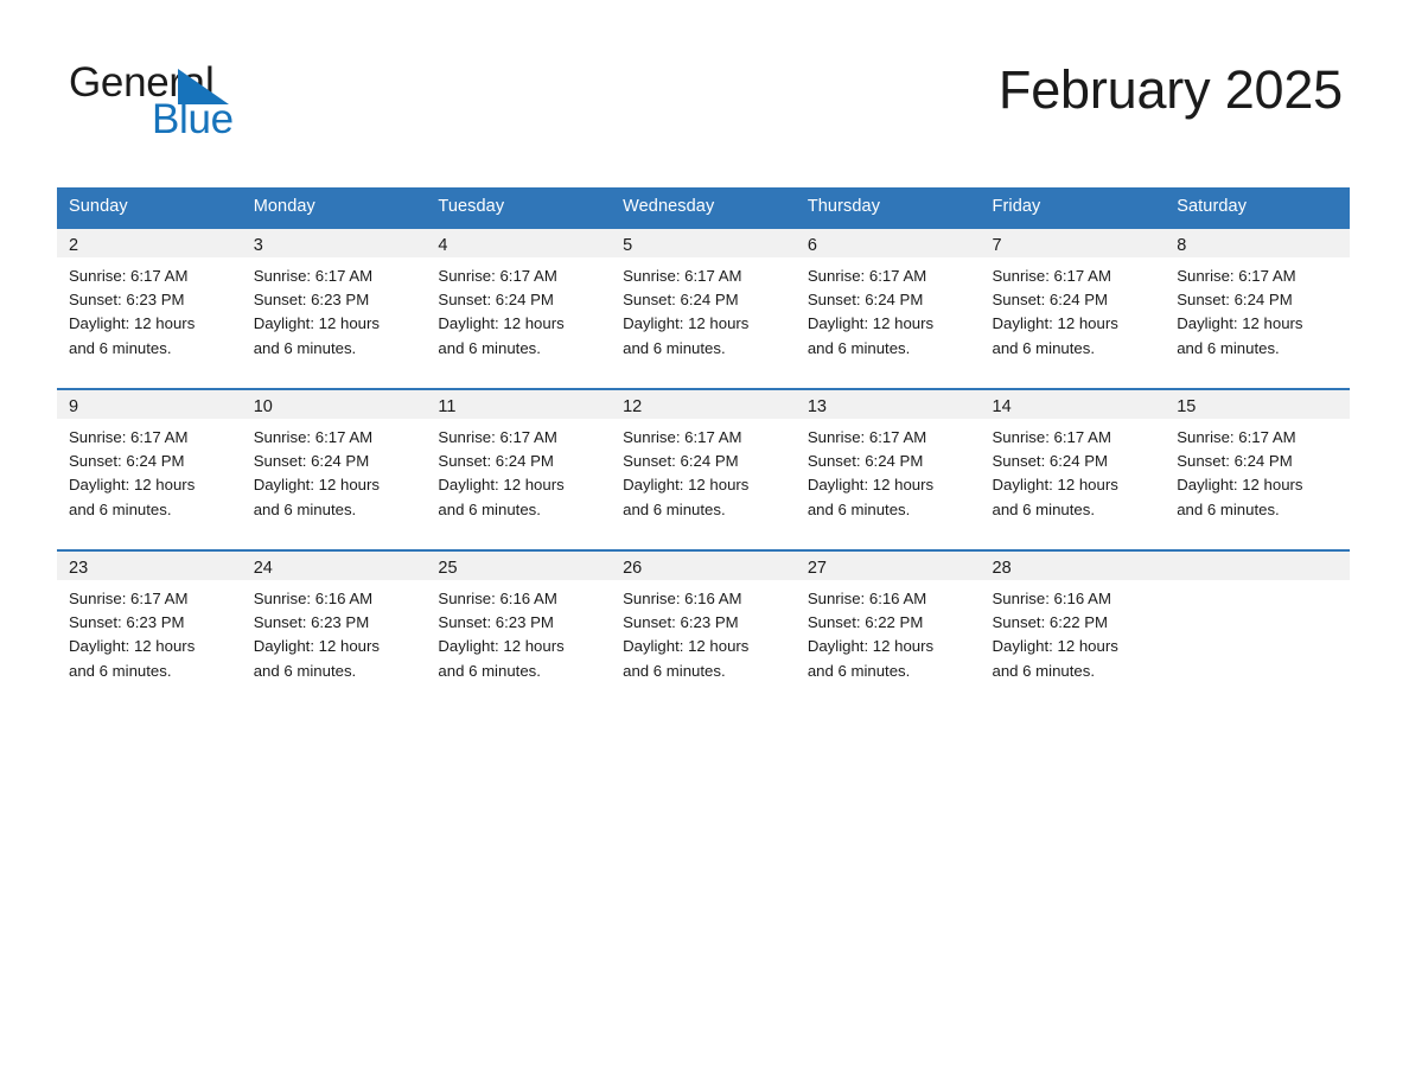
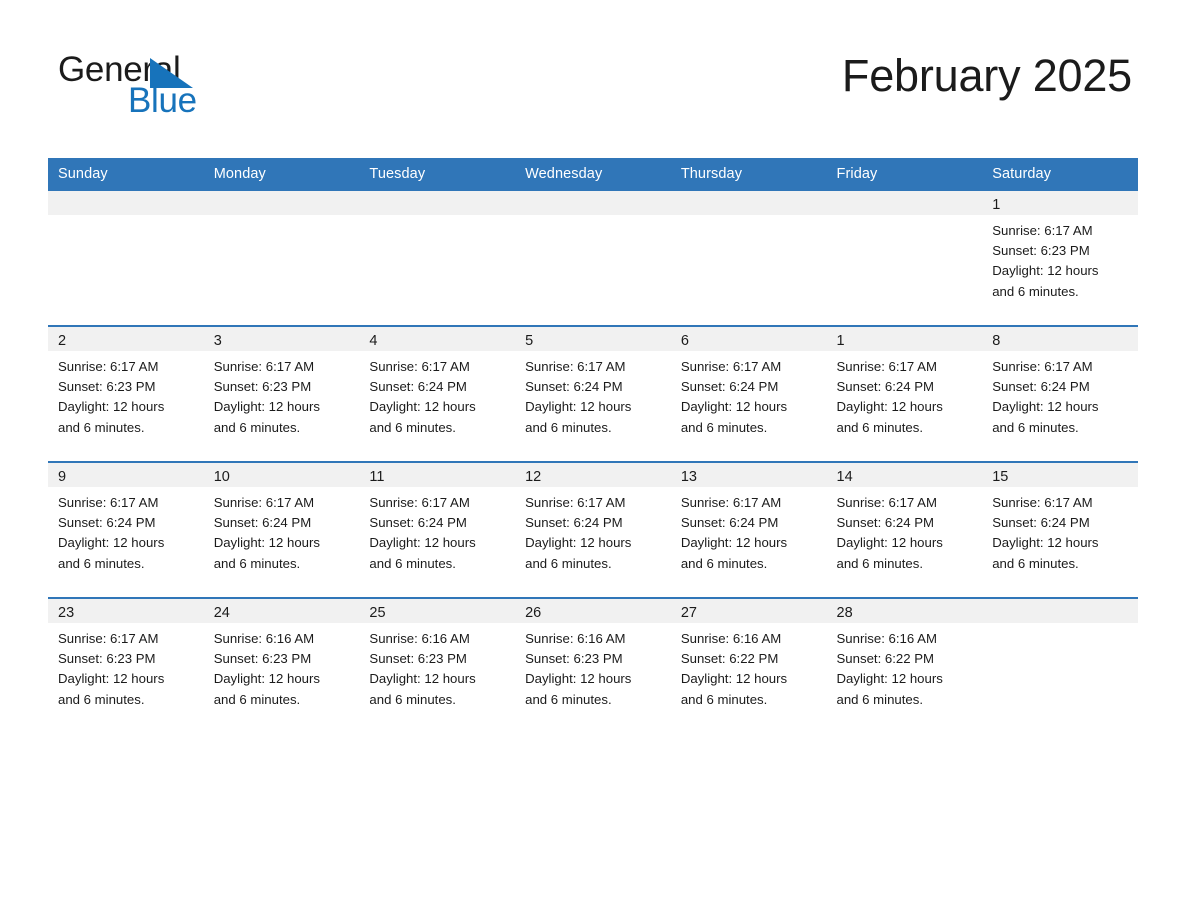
  General
  Blue
  February 2025
  Sunday	Monday	Tuesday	Wednesday	Thursday	Friday	Saturday
+ 						1 Sunrise: 6:17 AM Sunset: 6:23 PM Daylight: 12 hours and 6 minutes.
- 2 Sunrise: 6:17 AM Sunset: 6:23 PM Daylight: 12 hours and 6 minutes.	3 Sunrise: 6:17 AM Sunset: 6:23 PM Daylight: 12 hours and 6 minutes.	4 Sunrise: 6:17 AM Sunset: 6:24 PM Daylight: 12 hours and 6 minutes.	5 Sunrise: 6:17 AM Sunset: 6:24 PM Daylight: 12 hours and 6 minutes.	6 Sunrise: 6:17 AM Sunset: 6:24 PM Daylight: 12 hours and 6 minutes.	7 Sunrise: 6:17 AM Sunset: 6:24 PM Daylight: 12 hours and 6 minutes.	8 Sunrise: 6:17 AM Sunset: 6:24 PM Daylight: 12 hours and 6 minutes.
+ 2 Sunrise: 6:17 AM Sunset: 6:23 PM Daylight: 12 hours and 6 minutes.	3 Sunrise: 6:17 AM Sunset: 6:23 PM Daylight: 12 hours and 6 minutes.	4 Sunrise: 6:17 AM Sunset: 6:24 PM Daylight: 12 hours and 6 minutes.	5 Sunrise: 6:17 AM Sunset: 6:24 PM Daylight: 12 hours and 6 minutes.	6 Sunrise: 6:17 AM Sunset: 6:24 PM Daylight: 12 hours and 6 minutes.	1 Sunrise: 6:17 AM Sunset: 6:24 PM Daylight: 12 hours and 6 minutes.	8 Sunrise: 6:17 AM Sunset: 6:24 PM Daylight: 12 hours and 6 minutes.
  9 Sunrise: 6:17 AM Sunset: 6:24 PM Daylight: 12 hours and 6 minutes.	10 Sunrise: 6:17 AM Sunset: 6:24 PM Daylight: 12 hours and 6 minutes.	11 Sunrise: 6:17 AM Sunset: 6:24 PM Daylight: 12 hours and 6 minutes.	12 Sunrise: 6:17 AM Sunset: 6:24 PM Daylight: 12 hours and 6 minutes.	13 Sunrise: 6:17 AM Sunset: 6:24 PM Daylight: 12 hours and 6 minutes.	14 Sunrise: 6:17 AM Sunset: 6:24 PM Daylight: 12 hours and 6 minutes.	15 Sunrise: 6:17 AM Sunset: 6:24 PM Daylight: 12 hours and 6 minutes.
  23 Sunrise: 6:17 AM Sunset: 6:23 PM Daylight: 12 hours and 6 minutes.	24 Sunrise: 6:16 AM Sunset: 6:23 PM Daylight: 12 hours and 6 minutes.	25 Sunrise: 6:16 AM Sunset: 6:23 PM Daylight: 12 hours and 6 minutes.	26 Sunrise: 6:16 AM Sunset: 6:23 PM Daylight: 12 hours and 6 minutes.	27 Sunrise: 6:16 AM Sunset: 6:22 PM Daylight: 12 hours and 6 minutes.	28 Sunrise: 6:16 AM Sunset: 6:22 PM Daylight: 12 hours and 6 minutes.
